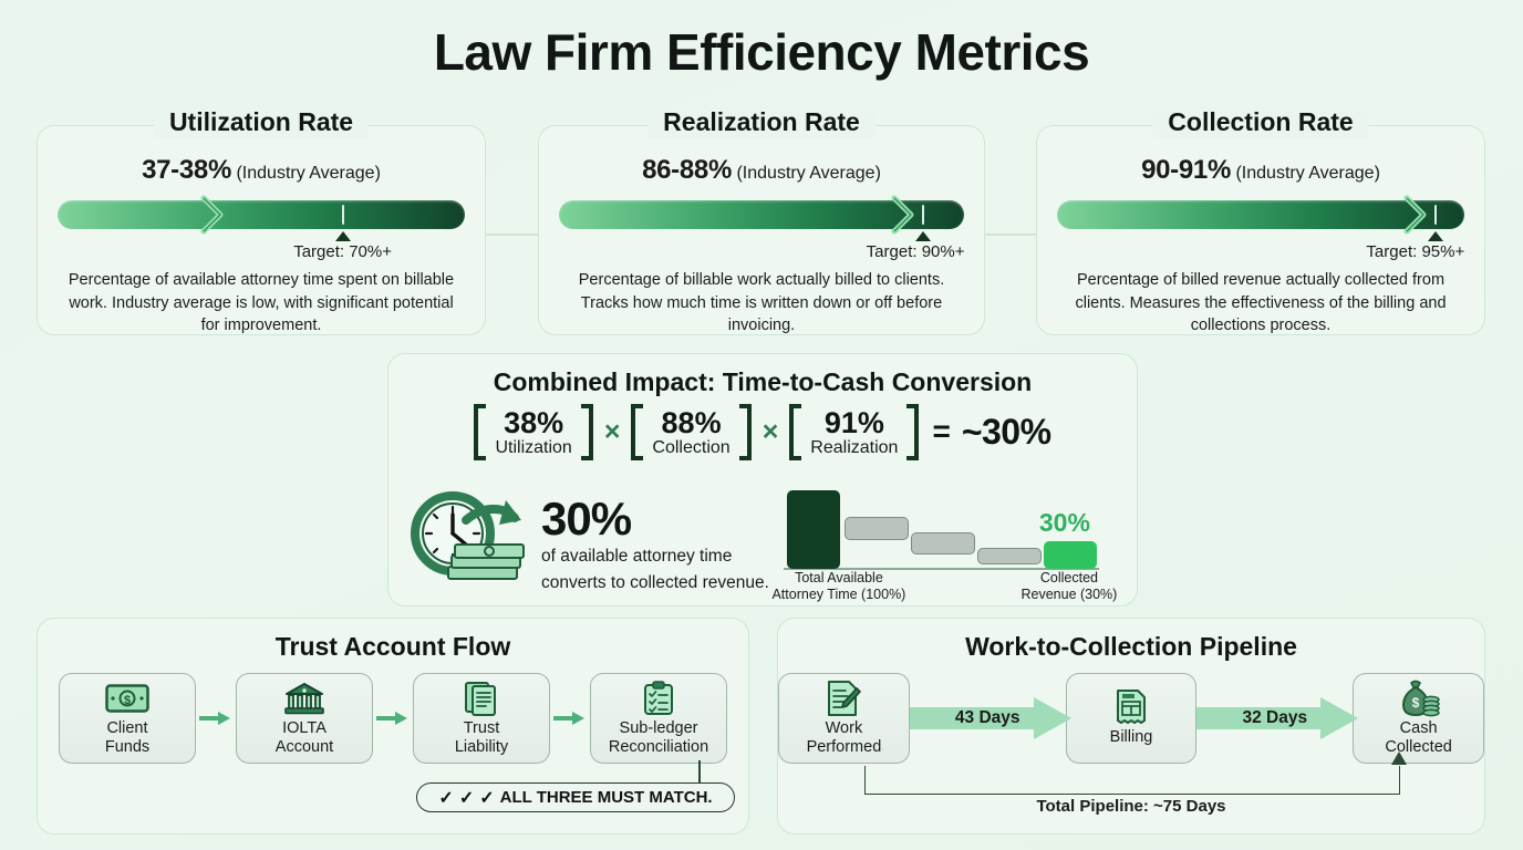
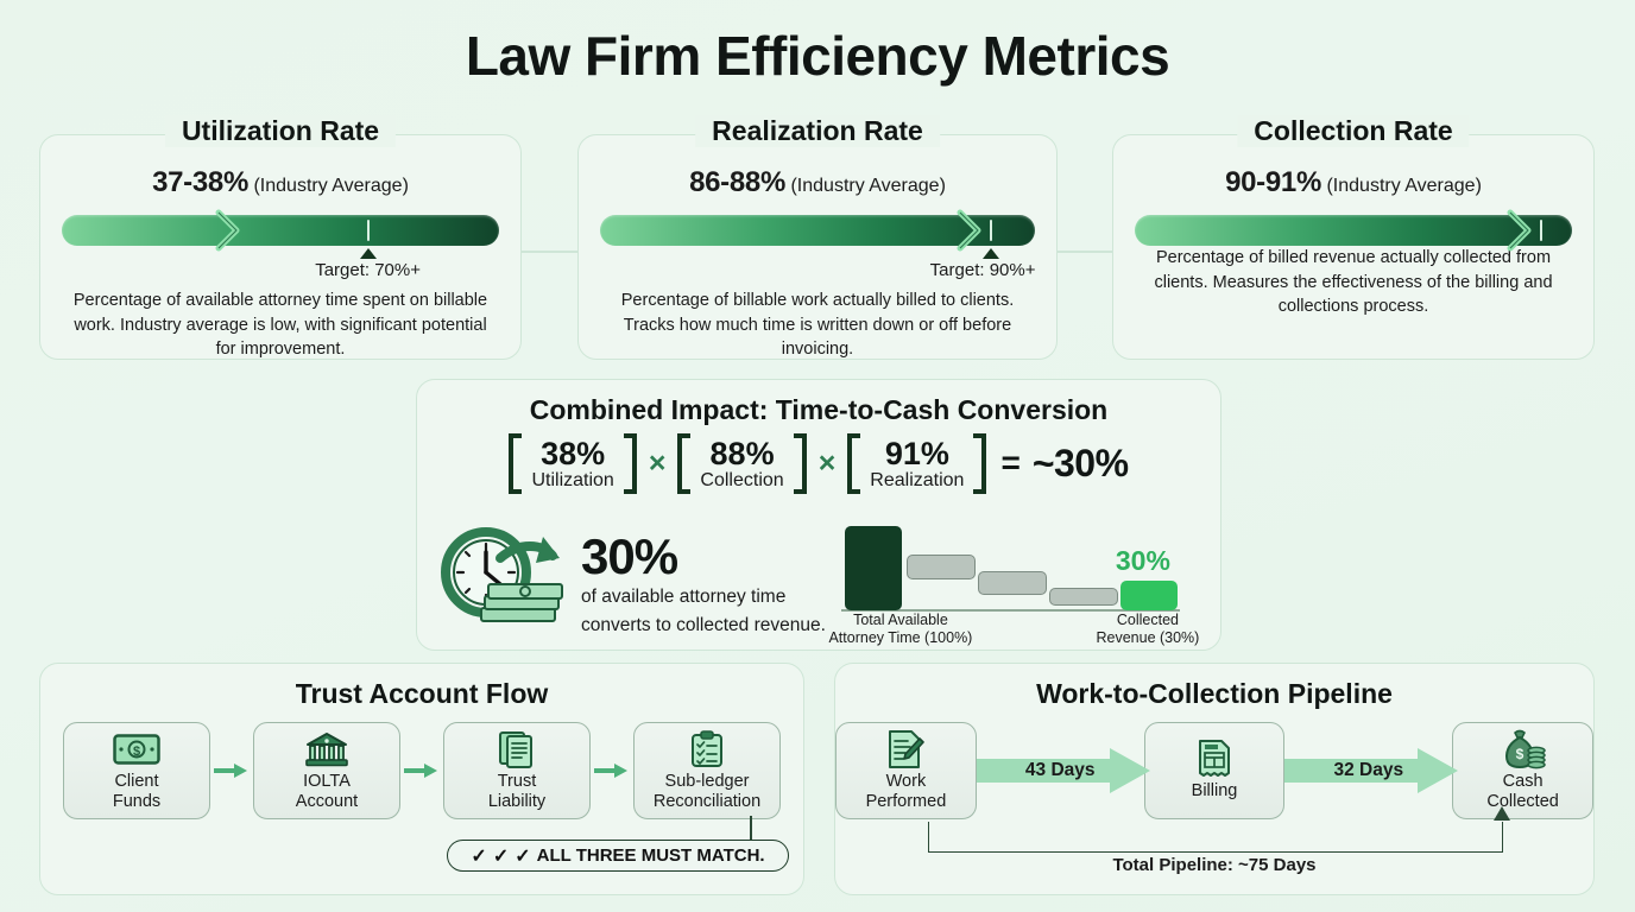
  Law Firm Efficiency Metrics
  Utilization Rate
  37-38% (Industry Average)
  Target: 70%+
  Percentage of available attorney time spent on billable work. Industry average is low, with significant potential for improvement.
  Realization Rate
  86-88% (Industry Average)
  Target: 90%+
  Percentage of billable work actually billed to clients. Tracks how much time is written down or off before invoicing.
  Collection Rate
  90-91% (Industry Average)
- Target: 95%+
  Percentage of billed revenue actually collected from clients. Measures the effectiveness of the billing and collections process.
  Combined Impact: Time-to-Cash Conversion
  38%
  Utilization
  ×
  88%
  Collection
  ×
  91%
  Realization
  =
  ~30%
  30%
  of available attorney time
  converts to collected revenue.
  30%
  Total Available
  Attorney Time (100%)
  Collected
  Revenue (30%)
  Trust Account Flow
  $
  Client
  Funds
  IOLTA
  Account
  Trust
  Liability
  Sub-ledger
  Reconciliation
  ✓
  ✓
  ✓
  ALL THREE MUST MATCH.
  Work-to-Collection Pipeline
  Work
  Performed
  43 Days
  Billing
  32 Days
  $
  Cash
  Collected
  Total Pipeline: ~75 Days
